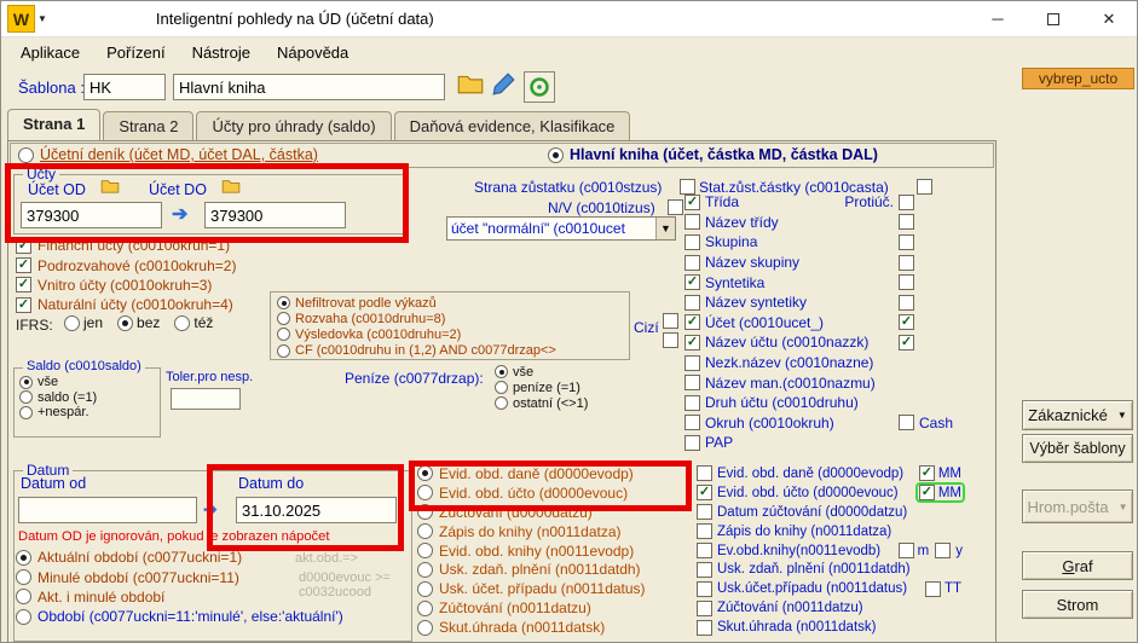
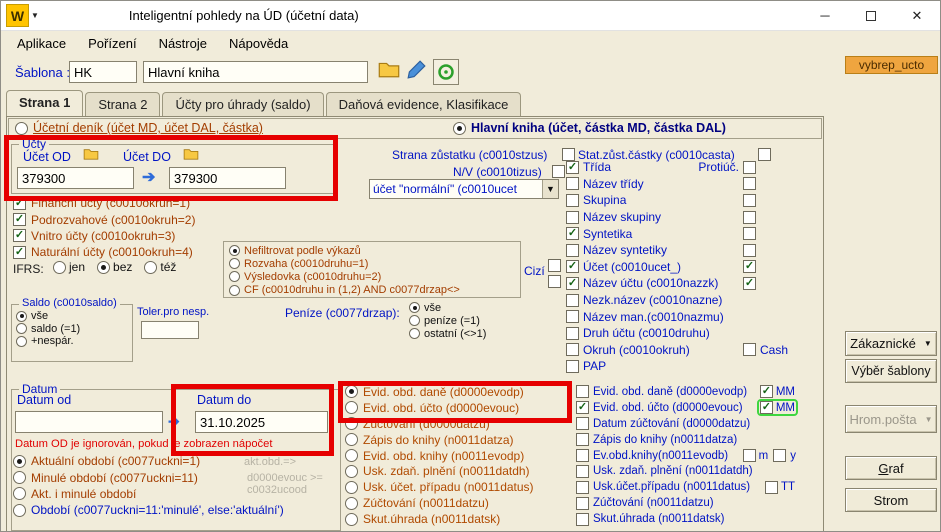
  W
  ▼
  Inteligentní pohledy na ÚD (účetní data)
  ─
  ✕
  Aplikace
  Pořízení
  Nástroje
  Nápověda
  Šablona
  HK
  Hlavní kniha
  vybrep_ucto
  Strana 1
  Strana 2
  Účty pro úhrady (saldo)
  Daňová evidence, Klasifikace
  Účetní deník (účet MD, účet DAL, částka)
  Hlavní kniha (účet, částka MD, částka DAL)
  Účty
  Účet OD
  Účet DO
  379300
  ➔
  379300
  Strana zůstatku (c0010stzus)
  Stat.zůst.částky (c0010casta)
  N/V (c0010tizus)
  účet "normální" (c0010ucet
  ▼
  Třída
  Protiúč.
  Název třídy
  Skupina
  Název skupiny
  Syntetika
  Název syntetiky
  Účet (c0010ucet_)
  Název účtu (c0010nazzk)
  Nezk.název (c0010nazne)
  Název man.(c0010nazmu)
  Druh účtu (c0010druhu)
  Okruh (c0010okruh)
  Cash
  PAP
  Finanční účty (c0010okruh=1)
  Podrozvahové (c0010okruh=2)
  Vnitro účty (c0010okruh=3)
  Naturální účty (c0010okruh=4)
  IFRS:
  jen
  bez
  též
  Nefiltrovat podle výkazů
- Rozvaha (c0010druhu=8)
+ Rozvaha (c0010druhu=1)
  Výsledovka (c0010druhu=2)
  CF (c0010druhu in (1,2) AND c0077drzap<>
  Cizí
  Saldo (c0010saldo)
  vše
  saldo (=1)
  +nespár.
  Toler.pro nesp.
  Peníze (c0077drzap):
  vše
  peníze (=1)
  ostatní (<>1)
  Datum
  Datum od
  Datum do
  ➔
  31.10.2025
  Datum OD je ignorován, pokud je zobrazen nápočet
  Aktuální období (c0077uckni=1)
  Minulé období (c0077uckni=11)
  Akt. i minulé období
  Období (c0077uckni=11:'minulé', else:'aktuální')
  akt.obd.=>
  d0000evouc >=
  c0032ucood
  Evid. obd. daně (d0000evodp)
  Evid. obd. účto (d0000evouc)
  Zúčtování (d0000datzu)
  Zápis do knihy (n0011datza)
  Evid. obd. knihy (n0011evodp)
  Usk. zdaň. plnění (n0011datdh)
  Usk. účet. případu (n0011datus)
  Zúčtování (n0011datzu)
  Skut.úhrada (n0011datsk)
  Evid. obd. daně (d0000evodp)
  MM
  Evid. obd. účto (d0000evouc)
  MM
  Datum zúčtování (d0000datzu)
  Zápis do knihy (n0011datza)
  Ev.obd.knihy(n0011evodb)
  m
  y
  Usk. zdaň. plnění (n0011datdh)
  Usk.účet.případu (n0011datus)
  TT
  Zúčtování (n0011datzu)
  Skut.úhrada (n0011datsk)
  Zákaznické
  ▼
  Výběr šablony
  Hrom.pošta
  ▼
  Graf
  Strom
